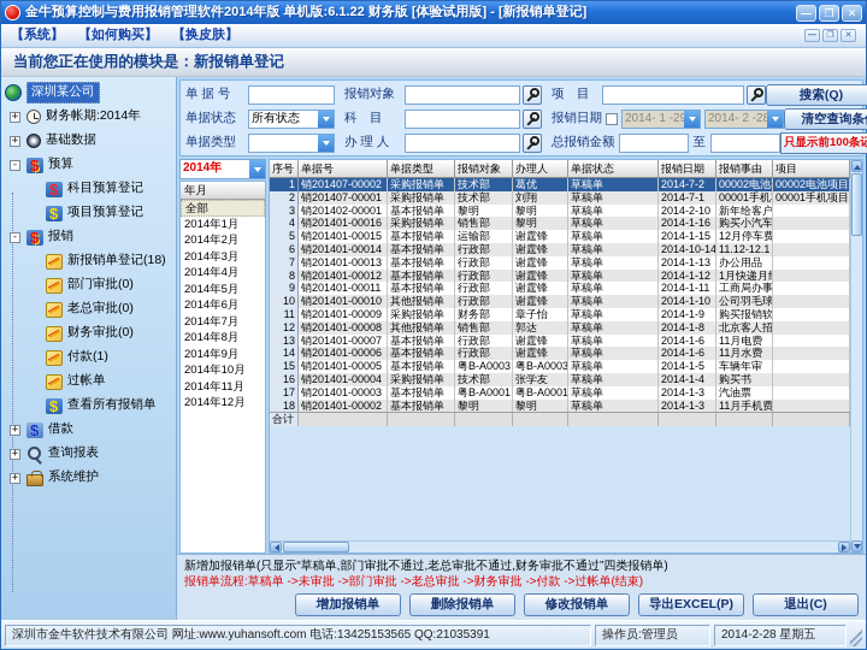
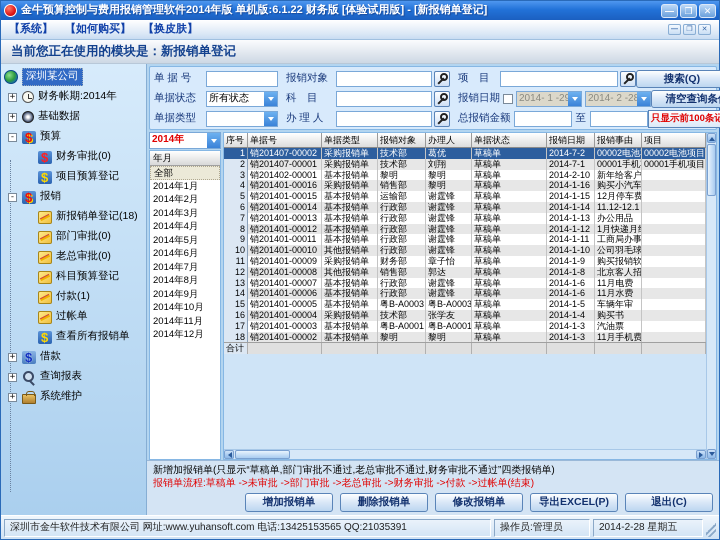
  金牛预算控制与费用报销管理软件2014年版 单机版:6.1.22 财务版 [体验试用版] - [新报销单登记]
  —
  ❐
  ✕
  【系统】
  【如何购买】
  【换皮肤】
  当前您正在使用的模块是：新报销单登记
  深圳某公司
  +
  财务帐期:2014年
  +
  基础数据
  -
  预算
- 科目预算登记
+ 财务审批(0)
  项目预算登记
  -
  报销
  新报销单登记(18)
  部门审批(0)
  老总审批(0)
- 财务审批(0)
+ 科目预算登记
  付款(1)
  过帐单
  查看所有报销单
  +
  借款
  +
  查询报表
  +
  系统维护
  单 据 号
  报销对象
  项 目
  搜索(Q)
  单据状态
  所有状态
  科 目
  报销日期
  2014- 1 -2
  2014- 2 -2
  清空查询条
  单据类型
  办 理 人
  总报销金额
  至
  只显示前100条记
  2014年
  年月
  全部
  2014年1月
  2014年2月
  2014年3月
  2014年4月
  2014年5月
  2014年6月
  2014年7月
  2014年8月
  2014年9月
  2014年10月
  2014年11月
  2014年12月
  序号
  单据号
  单据类型
  报销对象
  办理人
  单据状态
  报销日期
  报销事由
  项目
  1
  销201407-00002
  采购报销单
  技术部
  葛优
  草稿单
  2014-7-2
  00002电池
  00002电池项目
  2
  销201407-00001
  采购报销单
  技术部
  刘翔
  草稿单
  2014-7-1
  00001手机
  00001手机项目
  3
  销201402-00001
  基本报销单
  黎明
  黎明
  草稿单
  2014-2-10
  新年给客户
  4
  销201401-00016
  采购报销单
  销售部
  黎明
  草稿单
  2014-1-16
  购买小汽车
  5
  销201401-00015
  基本报销单
  运输部
  谢霆锋
  草稿单
  2014-1-15
  12月停车费
  6
  销201401-00014
  基本报销单
  行政部
  谢霆锋
  草稿单
- 2014-10-14
+ 2014-1-14
  11.12-12.1
  7
  销201401-00013
  基本报销单
  行政部
  谢霆锋
  草稿单
  2014-1-13
  办公用品
  8
  销201401-00012
  基本报销单
  行政部
  谢霆锋
  草稿单
  2014-1-12
  1月快递月
  9
  销201401-00011
  基本报销单
  行政部
  谢霆锋
  草稿单
  2014-1-11
  工商局办事
  10
  销201401-00010
  其他报销单
  行政部
  谢霆锋
  草稿单
  2014-1-10
  公司羽毛球
  11
  销201401-00009
  采购报销单
  财务部
  章子怡
  草稿单
  2014-1-9
  购买报销软
  12
  销201401-00008
  其他报销单
  销售部
  郭达
  草稿单
  2014-1-8
  北京客人招
  13
  销201401-00007
  基本报销单
  行政部
  谢霆锋
  草稿单
  2014-1-6
  11月电费
  14
  销201401-00006
  基本报销单
  行政部
  谢霆锋
  草稿单
  2014-1-6
  11月水费
  15
  销201401-00005
  基本报销单
  粤B-A0003
  粤B-A0003
  草稿单
  2014-1-5
  车辆年审
  16
  销201401-00004
  采购报销单
  技术部
  张学友
  草稿单
  2014-1-4
  购买书
  17
  销201401-00003
  基本报销单
  粤B-A0001
  粤B-A0001
  草稿单
  2014-1-3
  汽油票
  18
  销201401-00002
  基本报销单
  黎明
  黎明
  草稿单
  2014-1-3
  11月手机费
  合计
  新增加报销单(只显示“草稿单,部门审批不通过,老总审批不通过,财务审批不通过”四类报销单)
  报销单流程:草稿单 ->未审批 ->部门审批 ->老总审批 ->财务审批 ->付款 ->过帐单(结束)
  增加报销单
  删除报销单
  修改报销单
  导出EXCEL(P)
  退出(C)
  深圳市金牛软件技术有限公司 网址:www.yuhansoft.com 电话:13425153565 QQ:21035391
  操作员:管理员
  2014-2-28 星期五
